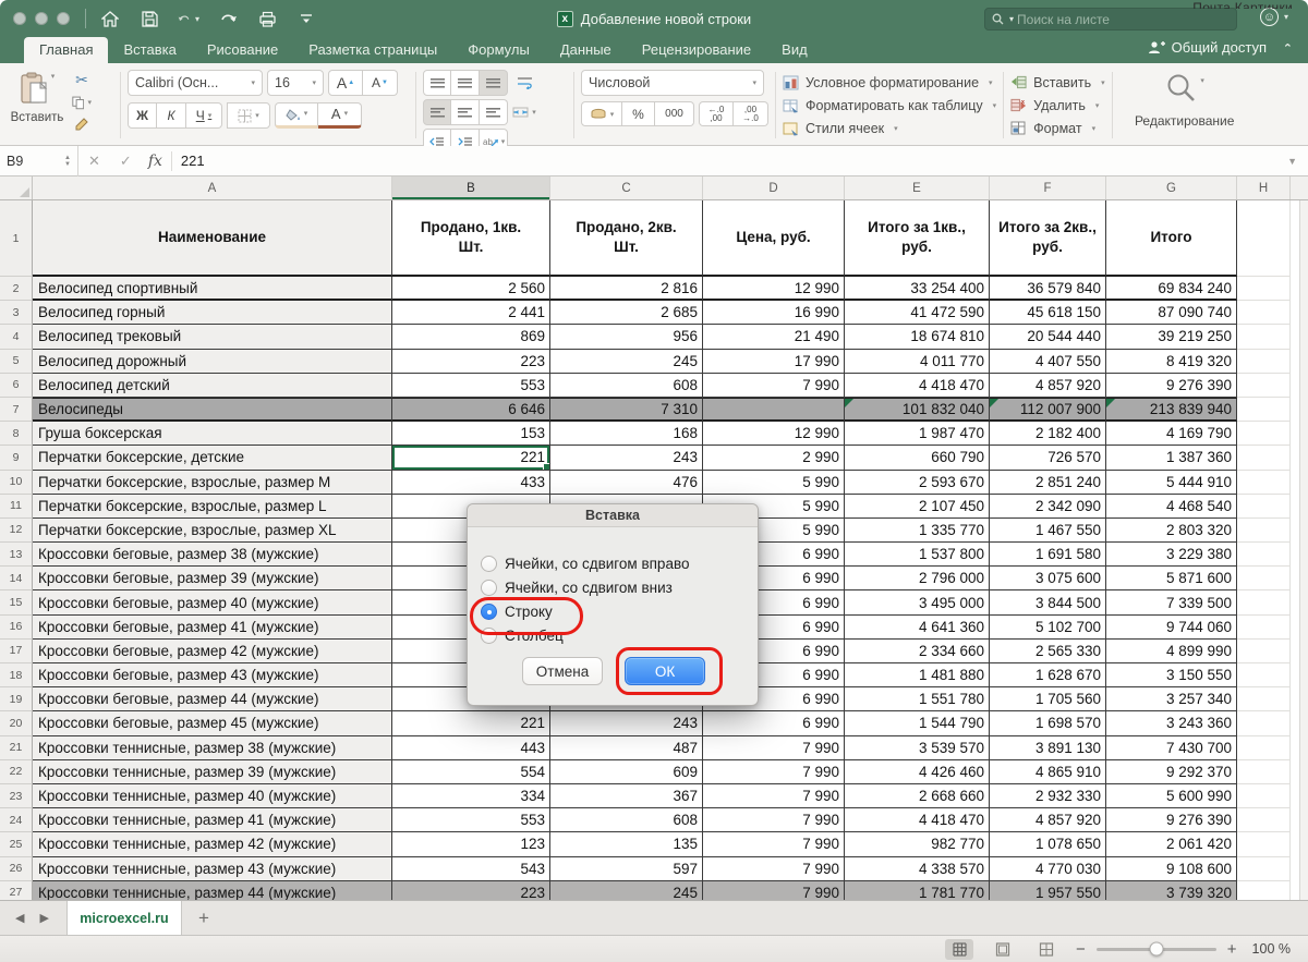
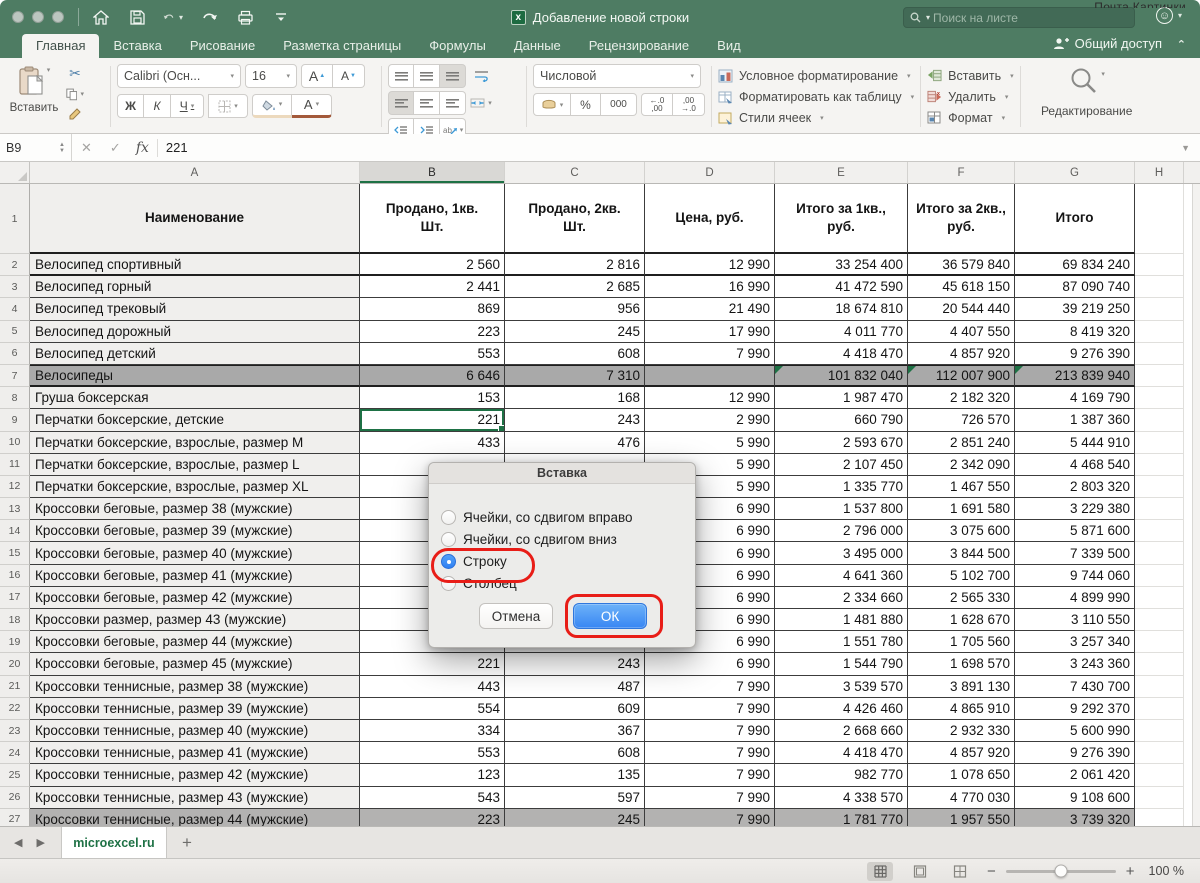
  Почта Картинки
  ▾
  x
  Добавление новой строки
  ▾
  Поиск на листе
  ☺
  ▾
  Главная
  Вставка
  Рисование
  Разметка страницы
  Формулы
  Данные
  Рецензирование
  Вид
  Общий доступ
  ⌃
  Вставить
  ✂
  Calibri (Осн...
  16
  A
  A
  Ж
  К
  Ч
  А
  ab
  Числовой
  %
  000
  ←.0
  ,00
  ,00
  →.0
  Условное форматирование
  Форматировать как таблицу
  Стили ячеек
  Вставить
  Удалить
  Формат
  Редактирование
  B9
  ✕
  ✓
  fx
  221
  ▼
  A
  B
  C
  D
  E
  F
  G
  H
  1
  Наименование
  Продано, 1кв.
  Шт.
  Продано, 2кв.
  Шт.
  Цена, руб.
  Итого за 1кв.,
  руб.
  Итого за 2кв.,
  руб.
  Итого
  2
  Велосипед спортивный
  2 560
  2 816
  12 990
  33 254 400
  36 579 840
  69 834 240
  3
  Велосипед горный
  2 441
  2 685
  16 990
  41 472 590
  45 618 150
  87 090 740
  4
  Велосипед трековый
  869
  956
  21 490
  18 674 810
  20 544 440
  39 219 250
  5
  Велосипед дорожный
  223
  245
  17 990
  4 011 770
  4 407 550
  8 419 320
  6
  Велосипед детский
  553
  608
  7 990
  4 418 470
  4 857 920
  9 276 390
  7
  Велосипеды
  6 646
  7 310
  101 832 040
  112 007 900
  213 839 940
  8
  Груша боксерская
  153
  168
  12 990
  1 987 470
- 2 182 400
+ 2 182 320
  4 169 790
  9
  Перчатки боксерские, детские
  221
  243
  2 990
  660 790
  726 570
  1 387 360
  10
  Перчатки боксерские, взрослые, размер M
  433
  476
  5 990
  2 593 670
  2 851 240
  5 444 910
  11
  Перчатки боксерские, взрослые, размер L
  5 990
  2 107 450
  2 342 090
  4 468 540
  12
  Перчатки боксерские, взрослые, размер XL
  5 990
  1 335 770
  1 467 550
  2 803 320
  13
  Кроссовки беговые, размер 38 (мужские)
  6 990
  1 537 800
  1 691 580
  3 229 380
  14
  Кроссовки беговые, размер 39 (мужские)
  6 990
  2 796 000
  3 075 600
  5 871 600
  15
  Кроссовки беговые, размер 40 (мужские)
  6 990
  3 495 000
  3 844 500
  7 339 500
  16
  Кроссовки беговые, размер 41 (мужские)
  6 990
  4 641 360
  5 102 700
  9 744 060
  17
  Кроссовки беговые, размер 42 (мужские)
  6 990
  2 334 660
  2 565 330
  4 899 990
  18
- Кроссовки беговые, размер 43 (мужские)
+ Кроссовки размер, размер 43 (мужские)
  6 990
  1 481 880
  1 628 670
- 3 150 550
+ 3 110 550
  19
  Кроссовки беговые, размер 44 (мужские)
  6 990
  1 551 780
  1 705 560
  3 257 340
  20
  Кроссовки беговые, размер 45 (мужские)
  221
  243
  6 990
  1 544 790
  1 698 570
  3 243 360
  21
  Кроссовки теннисные, размер 38 (мужские)
  443
  487
  7 990
  3 539 570
  3 891 130
  7 430 700
  22
  Кроссовки теннисные, размер 39 (мужские)
  554
  609
  7 990
  4 426 460
  4 865 910
  9 292 370
  23
  Кроссовки теннисные, размер 40 (мужские)
  334
  367
  7 990
  2 668 660
  2 932 330
  5 600 990
  24
  Кроссовки теннисные, размер 41 (мужские)
  553
  608
  7 990
  4 418 470
  4 857 920
  9 276 390
  25
  Кроссовки теннисные, размер 42 (мужские)
  123
  135
  7 990
  982 770
  1 078 650
  2 061 420
  26
  Кроссовки теннисные, размер 43 (мужские)
  543
  597
  7 990
  4 338 570
  4 770 030
  9 108 600
  27
  Кроссовки теннисные, размер 44 (мужские)
  223
  245
  7 990
  1 781 770
  1 957 550
  3 739 320
  Вставка
  Ячейки, со сдвигом вправо
  Ячейки, со сдвигом вниз
  Строку
  Столбец
  Отмена
  ОК
  ◀
  ▶
  microexcel.ru
  +
  −
  +
  100 %
